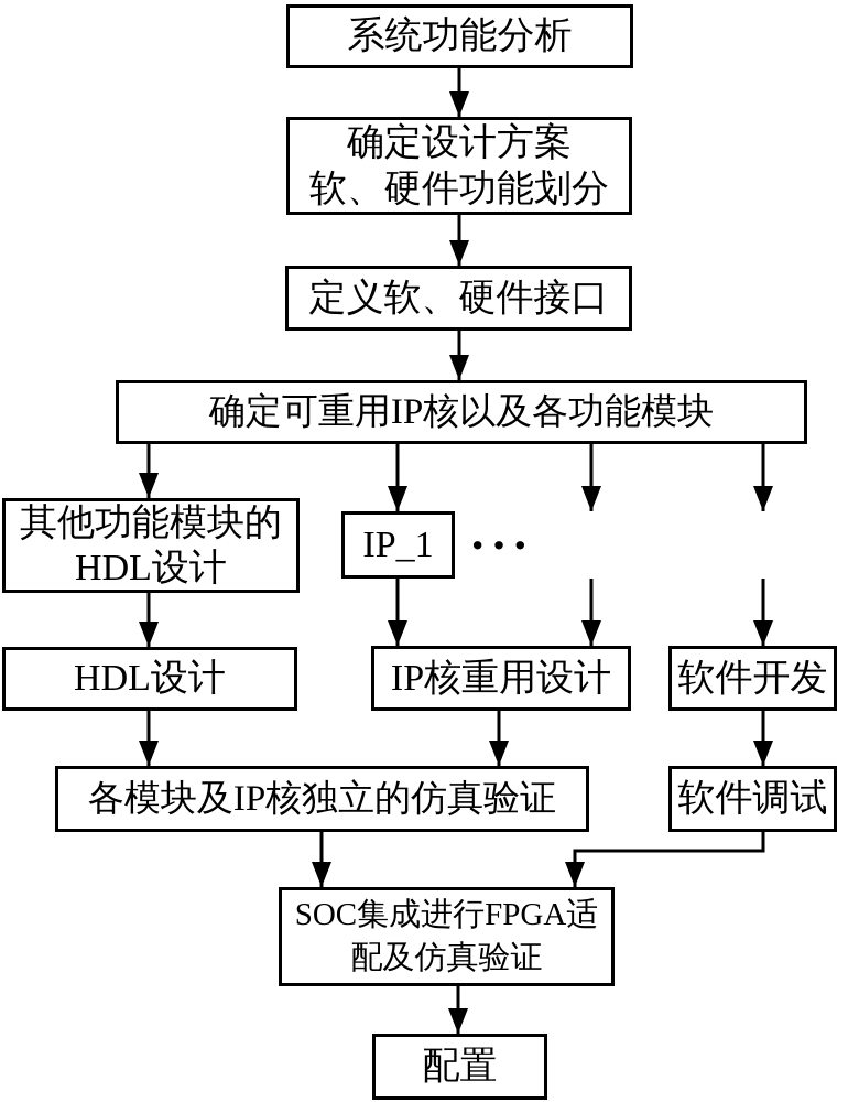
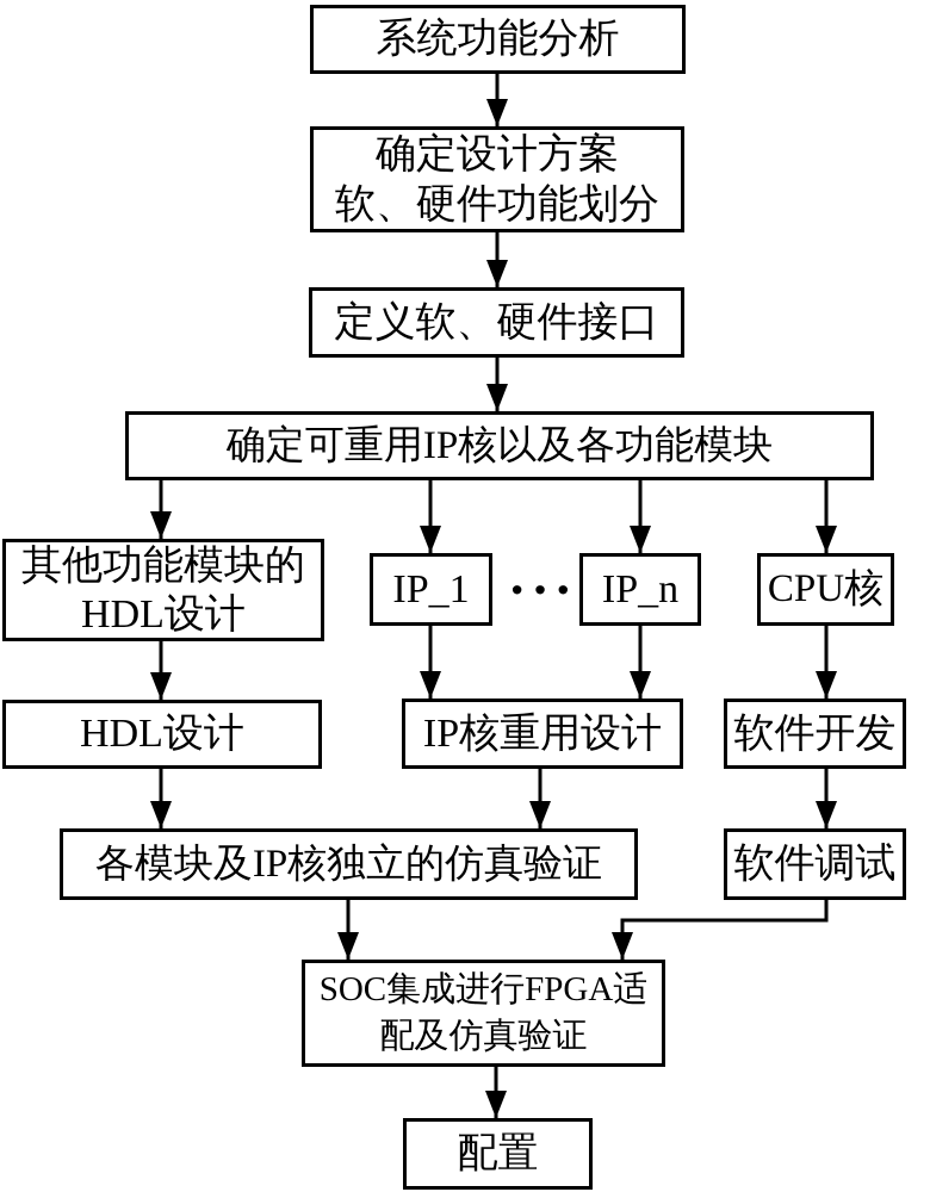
  系统功能分析
  确定设计方案
  软、硬件功能划分
  定义软、硬件接口
  确定可重用IP核以及各功能模块
  其他功能模块的
  HDL设计
  IP_1
  ···
+ IP_n
+ CPU核
  HDL设计
  IP核重用设计
  软件开发
  各模块及IP核独立的仿真验证
  软件调试
  SOC集成进行FPGA适
  配及仿真验证
  配置
